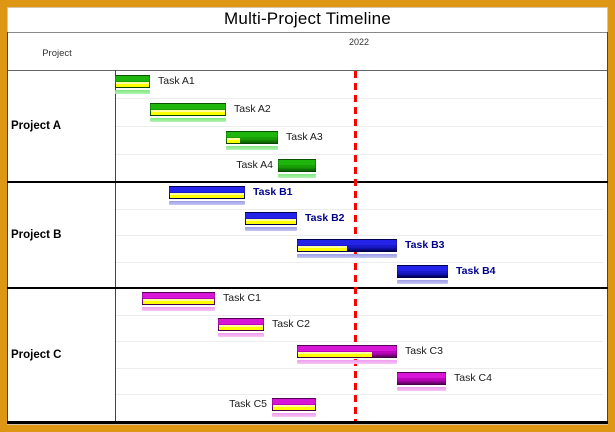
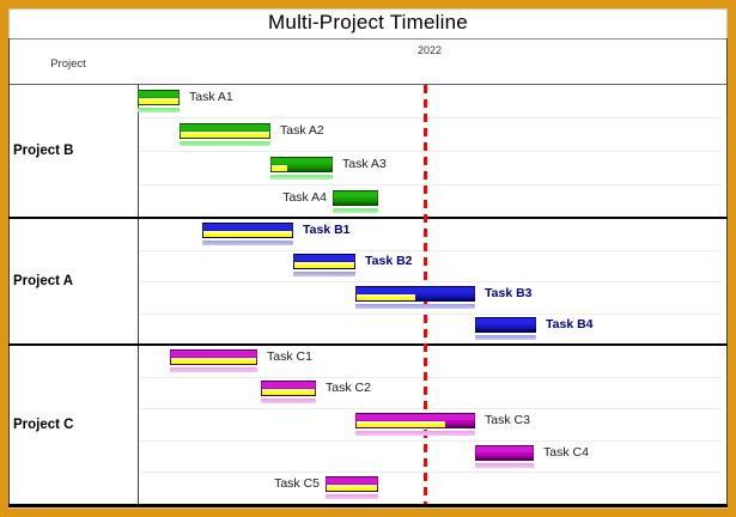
  Multi-Project Timeline
  Project
  2022
- Project A
+ Project B
  Task A1
  Task A2
  Task A3
  Task A4
- Project B
+ Project A
  Task B1
  Task B2
  Task B3
  Task B4
  Project C
  Task C1
  Task C2
  Task C3
  Task C4
  Task C5
